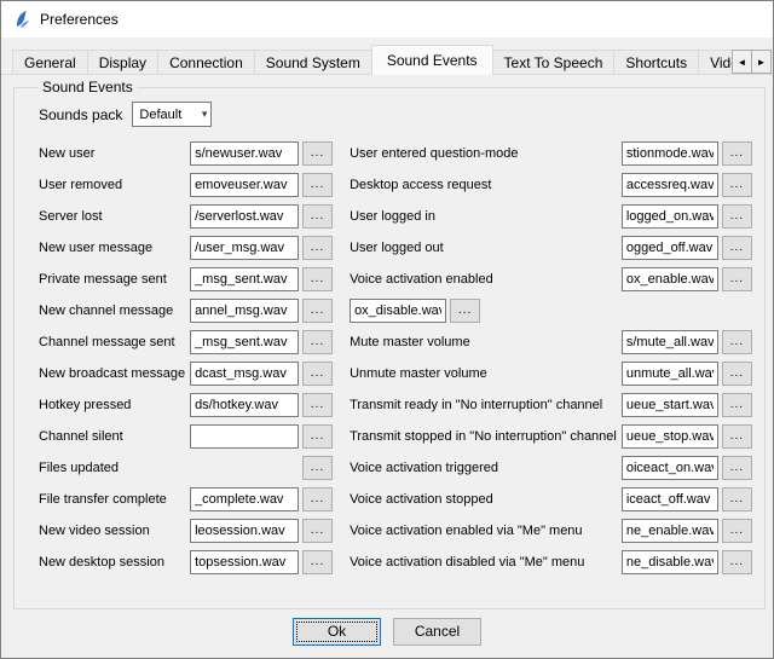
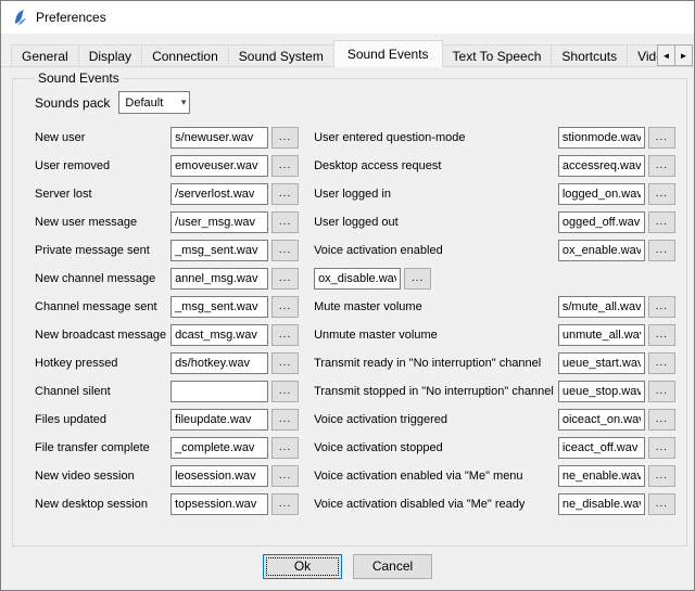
  Preferences
  General
  Display
  Connection
  Sound System
  Sound Events
  Text To Speech
  Shortcuts
  ◄
  ►
  Sound Events
  Sounds pack
  Default
  ▾
  New user
  s/newuser.wav
  ...
  User removed
  emoveuser.wav
  ...
  Server lost
  /serverlost.wav
  ...
  New user message
  /user_msg.wav
  ...
  Private message sent
  _msg_sent.wav
  ...
  New channel message
  annel_msg.wav
  ...
  Channel message sent
  _msg_sent.wav
  ...
  New broadcast message
  dcast_msg.wav
  ...
  Hotkey pressed
  ds/hotkey.wav
  ...
  Channel silent
  ...
  Files updated
+ fileupdate.wav
  ...
  File transfer complete
  _complete.wav
  ...
  New video session
  leosession.wav
  ...
  New desktop session
  topsession.wav
  ...
  User entered question-mode
  stionmode.wav
  ...
  Desktop access request
  accessreq.wav
  ...
  User logged in
  logged_on.wav
  ...
  User logged out
  ogged_off.wav
  ...
  Voice activation enabled
  ox_enable.wav
  ...
  ox_disable.wa
  ...
  Mute master volume
  s/mute_all.wav
  ...
  Unmute master volume
  unmute_all.wa
  ...
  Transmit ready in "No interruption" channel
  ueue_start.wav
  ...
  Transmit stopped in "No interruption" channel
  ueue_stop.wav
  ...
  Voice activation triggered
  oiceact_on.wa
  ...
  Voice activation stopped
  iceact_off.wav
  ...
  Voice activation enabled via "Me" menu
  ne_enable.wav
  ...
- Voice activation disabled via "Me" menu
+ Voice activation disabled via "Me" ready
  ne_disable.wa
  ...
  Ok
  Cancel
